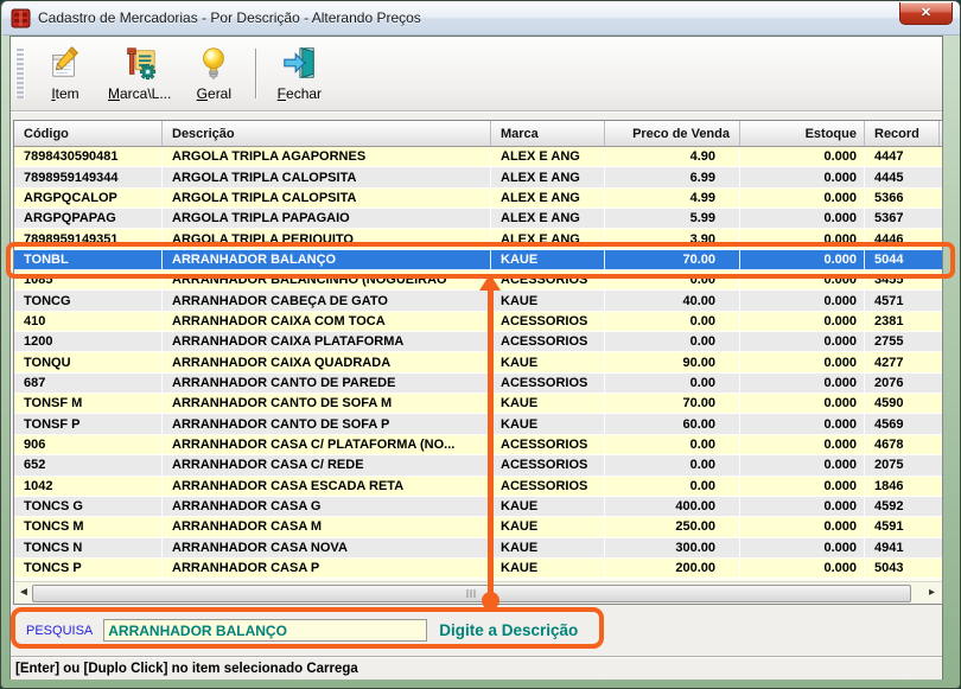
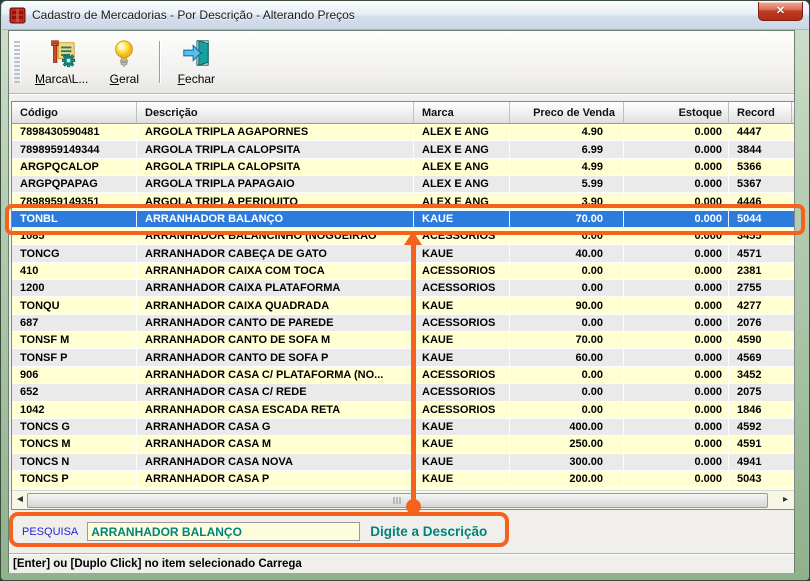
  Cadastro de Mercadorias - Por Descrição - Alterando Preços
  ✕
- Item
  Marca\L...
  Geral
  Fechar
  Código
  Descrição
  Marca
  Preco de Venda
  Estoque
  Record
  7898430590481
  ARGOLA TRIPLA AGAPORNES
  ALEX E ANG
  4.90
  0.000
  4447
  7898959149344
  ARGOLA TRIPLA CALOPSITA
  ALEX E ANG
  6.99
  0.000
- 4445
+ 3844
  ARGPQCALOP
  ARGOLA TRIPLA CALOPSITA
  ALEX E ANG
  4.99
  0.000
  5366
  ARGPQPAPAG
  ARGOLA TRIPLA PAPAGAIO
  ALEX E ANG
  5.99
  0.000
  5367
  7898959149351
  ARGOLA TRIPLA PERIQUITO
  ALEX E ANG
  3.90
  0.000
  4446
  TONBL
  ARRANHADOR BALANÇO
  KAUE
  70.00
  0.000
  5044
  1085
  ARRANHADOR BALANCINHO (NOGUEIRAO
  ACESSORIOS
  0.00
  0.000
  3455
  TONCG
  ARRANHADOR CABEÇA DE GATO
  KAUE
  40.00
  0.000
  4571
  410
  ARRANHADOR CAIXA COM TOCA
  ACESSORIOS
  0.00
  0.000
  2381
  1200
  ARRANHADOR CAIXA PLATAFORMA
  ACESSORIOS
  0.00
  0.000
  2755
  TONQU
  ARRANHADOR CAIXA QUADRADA
  KAUE
  90.00
  0.000
  4277
  687
  ARRANHADOR CANTO DE PAREDE
  ACESSORIOS
  0.00
  0.000
  2076
  TONSF M
  ARRANHADOR CANTO DE SOFA M
  KAUE
  70.00
  0.000
  4590
  TONSF P
  ARRANHADOR CANTO DE SOFA P
  KAUE
  60.00
  0.000
  4569
  906
  ARRANHADOR CASA C/ PLATAFORMA (NO...
  ACESSORIOS
  0.00
  0.000
- 4678
+ 3452
  652
  ARRANHADOR CASA C/ REDE
  ACESSORIOS
  0.00
  0.000
  2075
  1042
  ARRANHADOR CASA ESCADA RETA
  ACESSORIOS
  0.00
  0.000
  1846
  TONCS G
  ARRANHADOR CASA G
  KAUE
  400.00
  0.000
  4592
  TONCS M
  ARRANHADOR CASA M
  KAUE
  250.00
  0.000
  4591
  TONCS N
  ARRANHADOR CASA NOVA
  KAUE
  300.00
  0.000
  4941
  TONCS P
  ARRANHADOR CASA P
  KAUE
  200.00
  0.000
  5043
  ◄
  ▸
  PESQUISA
  ARRANHADOR BALANÇO
  Digite a Descrição
  [Enter] ou [Duplo Click] no item selecionado Carrega
